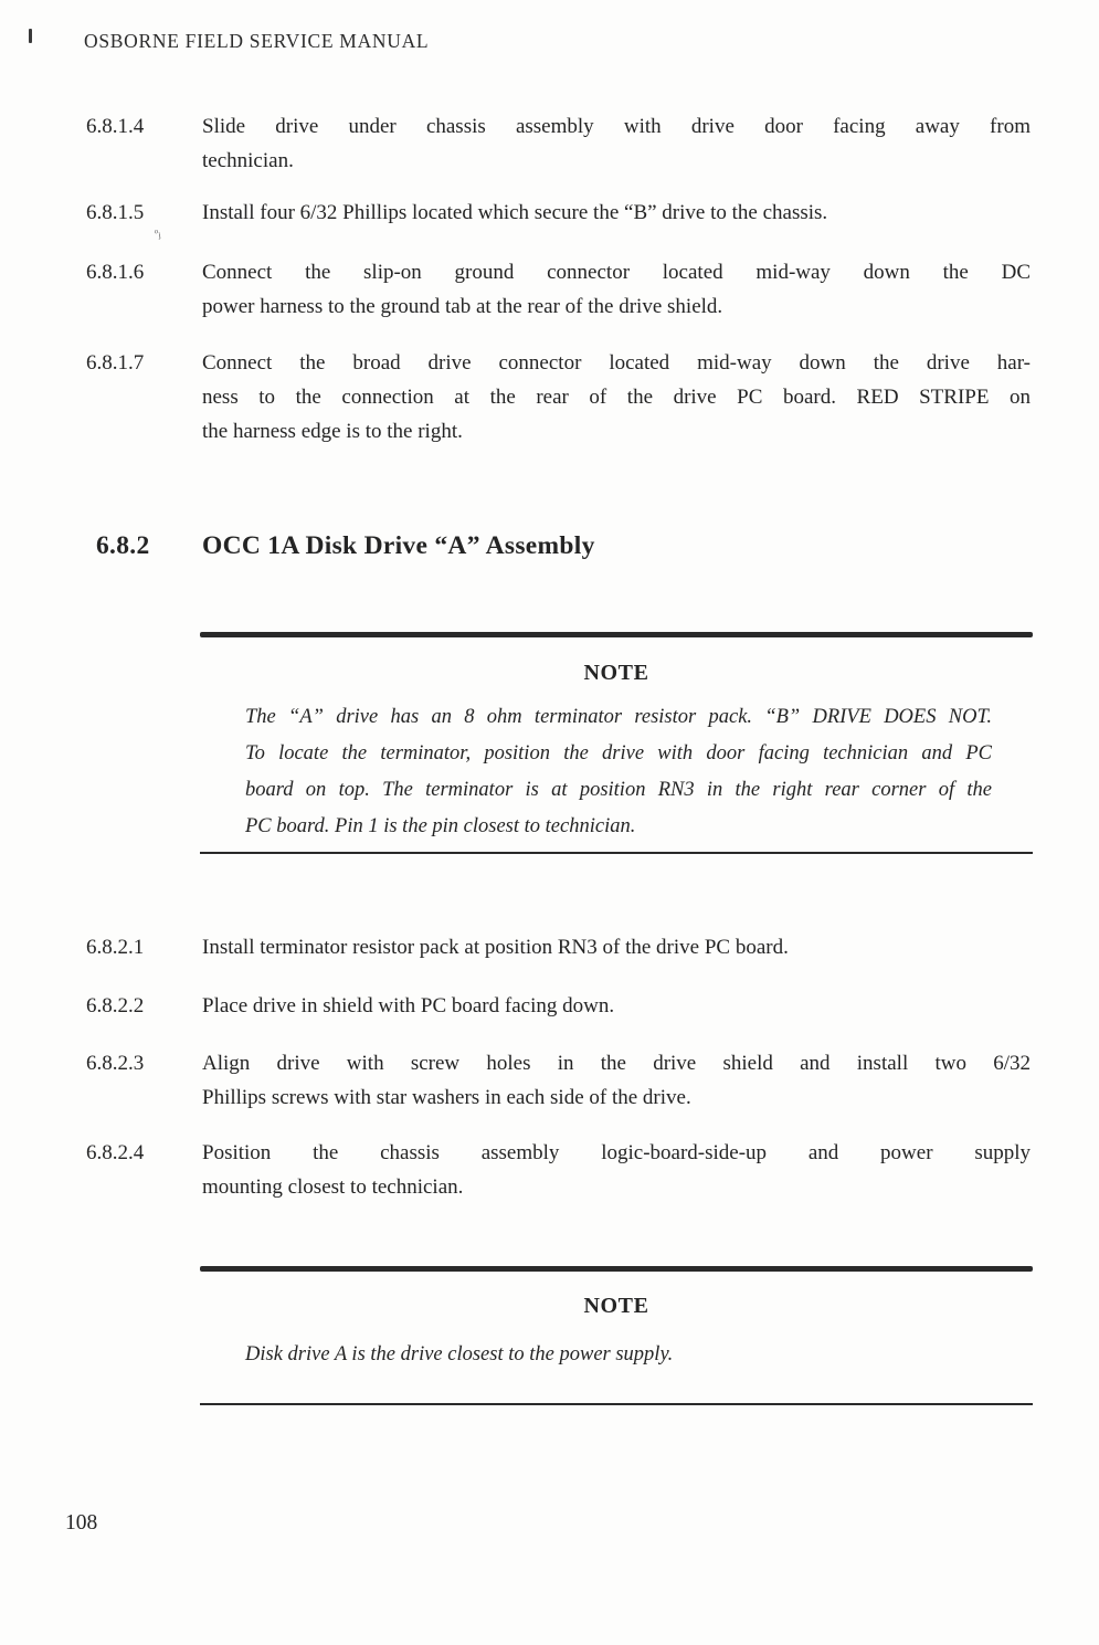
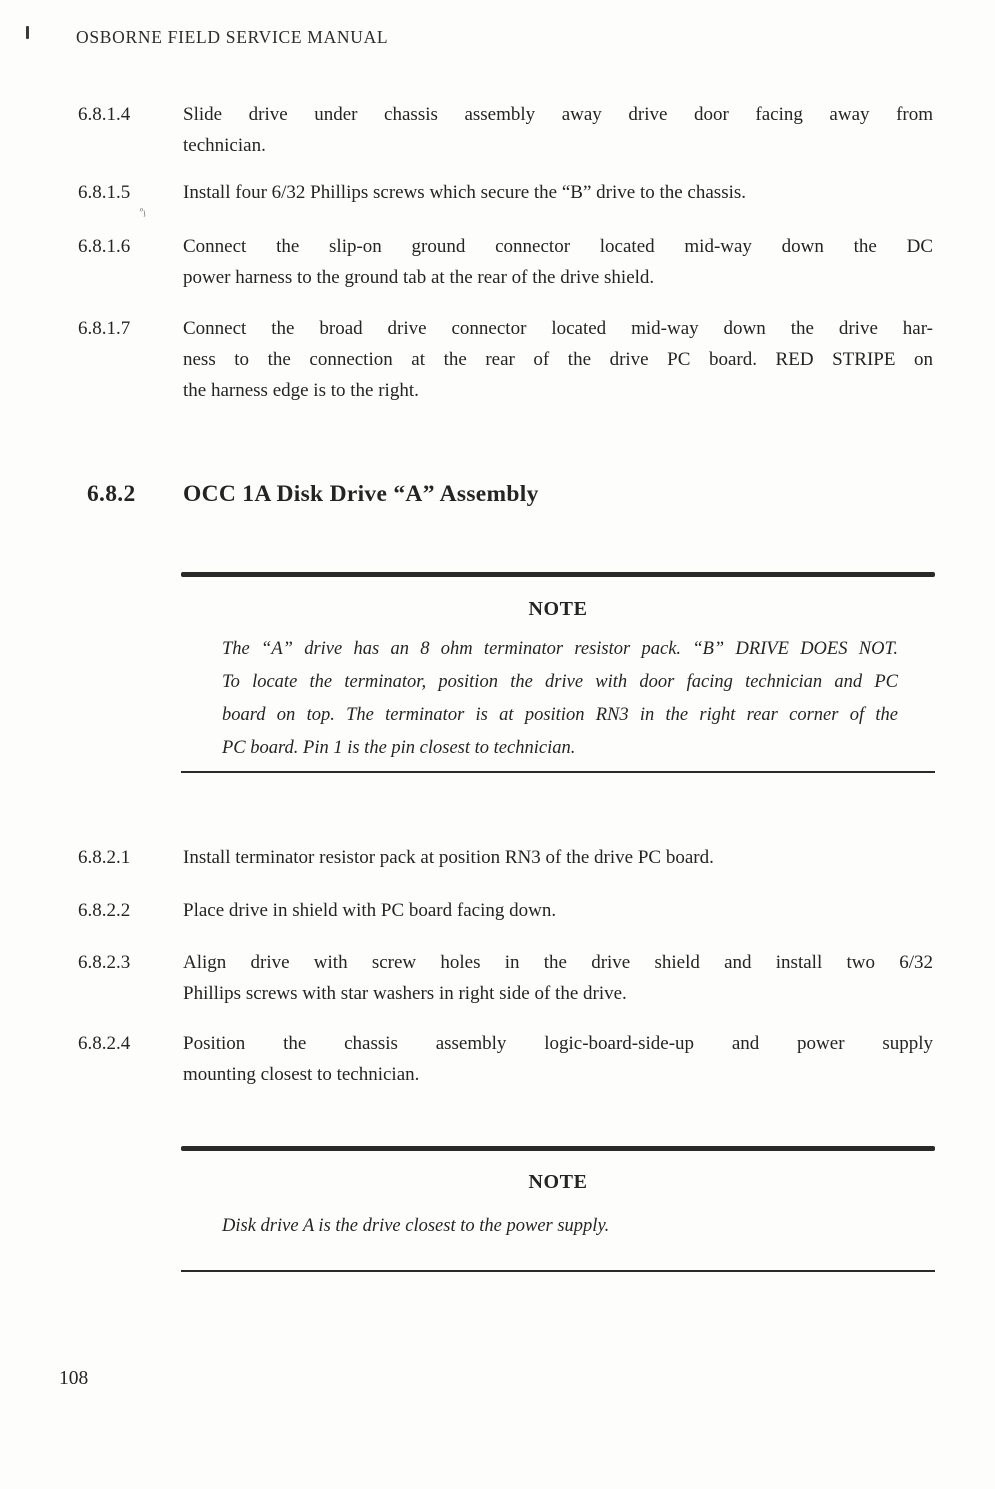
  OSBORNE FIELD SERVICE MANUAL
  6.8.1.4
- Slide drive under chassis assembly with drive door facing away from
+ Slide drive under chassis assembly away drive door facing away from
  technician.
  6.8.1.5
- Install four 6/32 Phillips located which secure the “B” drive to the chassis.
+ Install four 6/32 Phillips screws which secure the “B” drive to the chassis.
  6.8.1.6
  Connect the slip-on ground connector located mid-way down the DC
  power harness to the ground tab at the rear of the drive shield.
  6.8.1.7
  Connect the broad drive connector located mid-way down the drive har-
  ness to the connection at the rear of the drive PC board. RED STRIPE on
  the harness edge is to the right.
  6.8.2
  OCC 1A Disk Drive “A” Assembly
  NOTE
  The “A” drive has an 8 ohm terminator resistor pack. “B” DRIVE DOES NOT.
  To locate the terminator, position the drive with door facing technician and PC
  board on top. The terminator is at position RN3 in the right rear corner of the
  PC board. Pin 1 is the pin closest to technician.
  6.8.2.1
  Install terminator resistor pack at position RN3 of the drive PC board.
  6.8.2.2
  Place drive in shield with PC board facing down.
  6.8.2.3
  Align drive with screw holes in the drive shield and install two 6/32
- Phillips screws with star washers in each side of the drive.
+ Phillips screws with star washers in right side of the drive.
  6.8.2.4
  Position the chassis assembly logic-board-side-up and power supply
  mounting closest to technician.
  NOTE
  Disk drive A is the drive closest to the power supply.
  108
